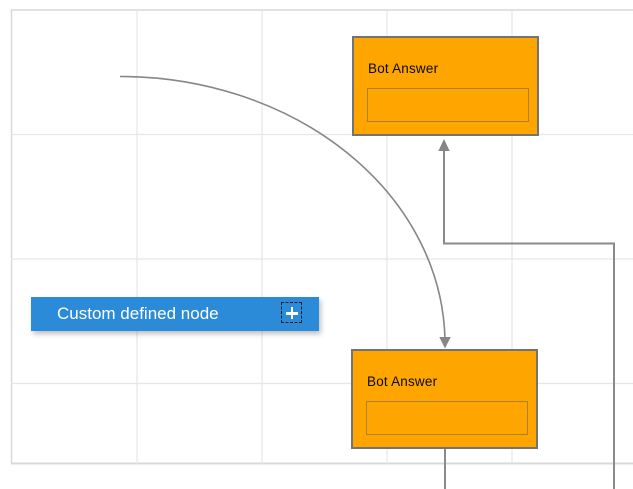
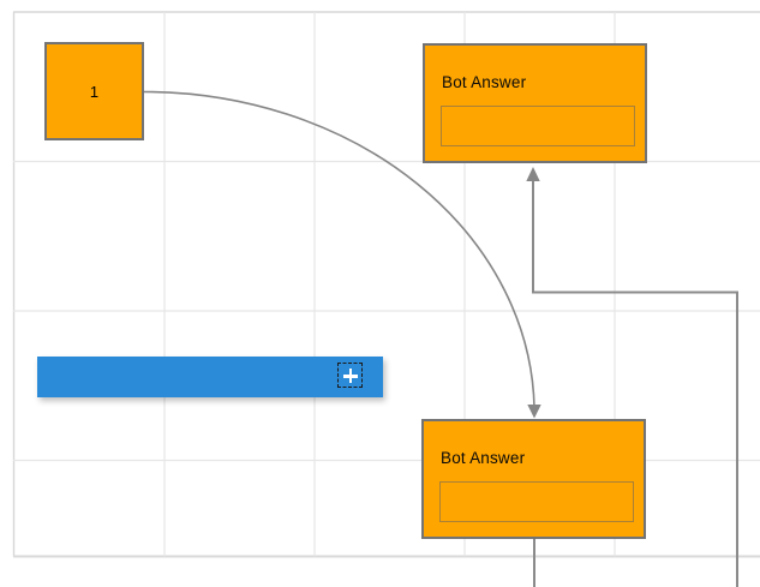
+ 1
  Bot Answer
  Bot Answer
- Custom defined node
